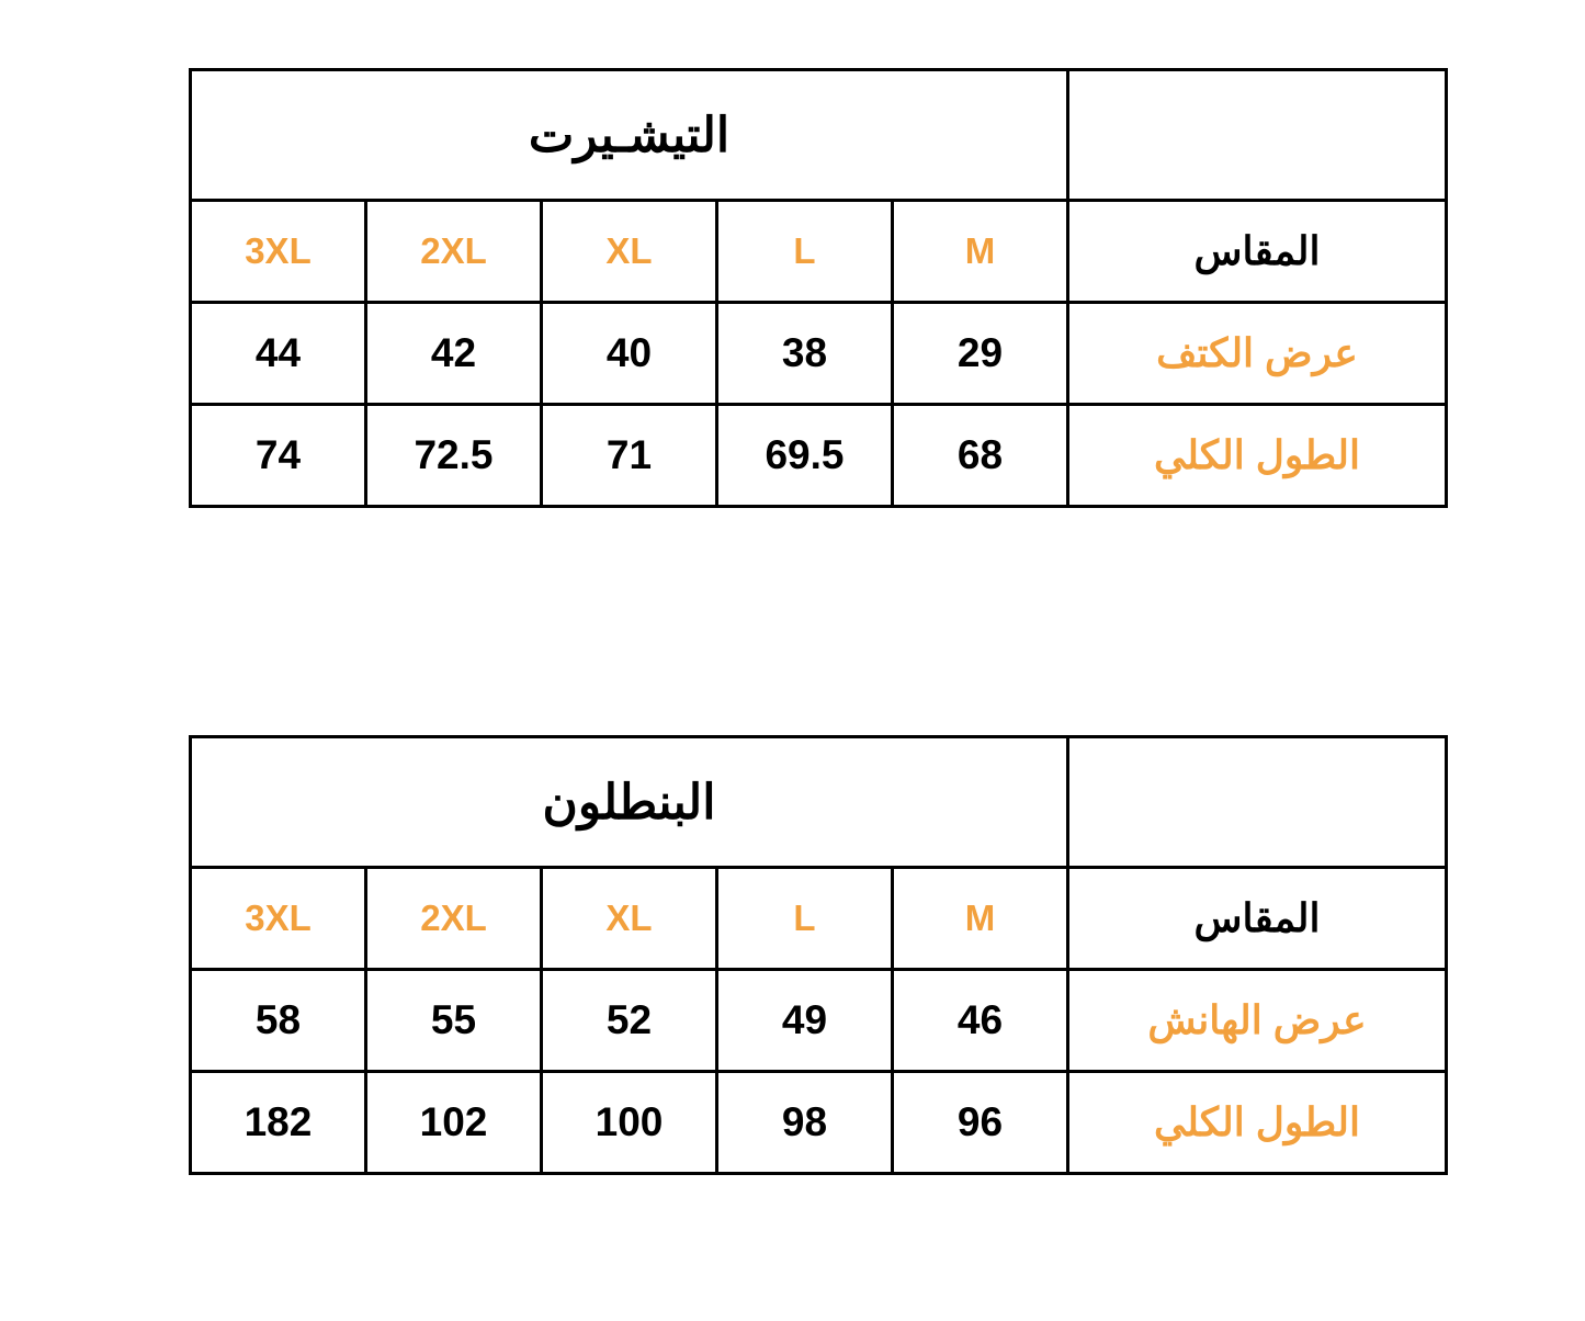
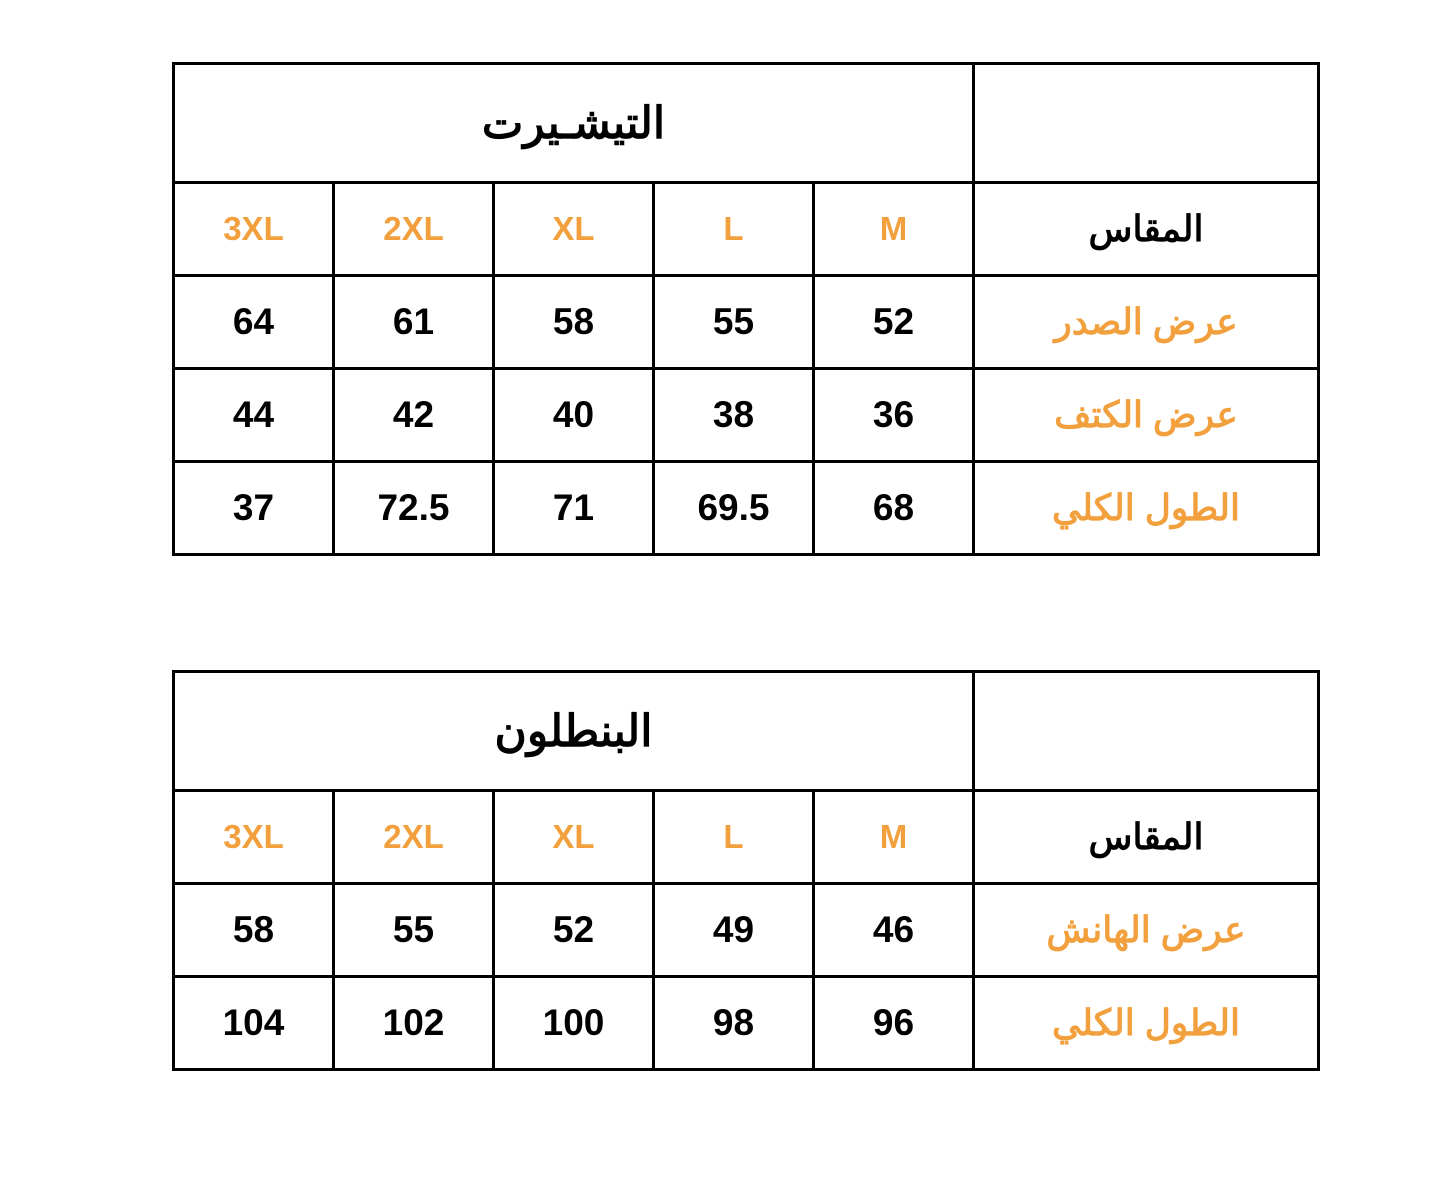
  	التيشـيرت
  المقاس	M	L	XL	2XL	3XL
+ عرض الصدر	52	55	58	61	64
- عرض الكتف	29	38	40	42	44
+ عرض الكتف	36	38	40	42	44
- الطول الكلي	68	69.5	71	72.5	74
+ الطول الكلي	68	69.5	71	72.5	37
  	البنطلون
  المقاس	M	L	XL	2XL	3XL
  عرض الهانش	46	49	52	55	58
- الطول الكلي	96	98	100	102	182
+ الطول الكلي	96	98	100	102	104
